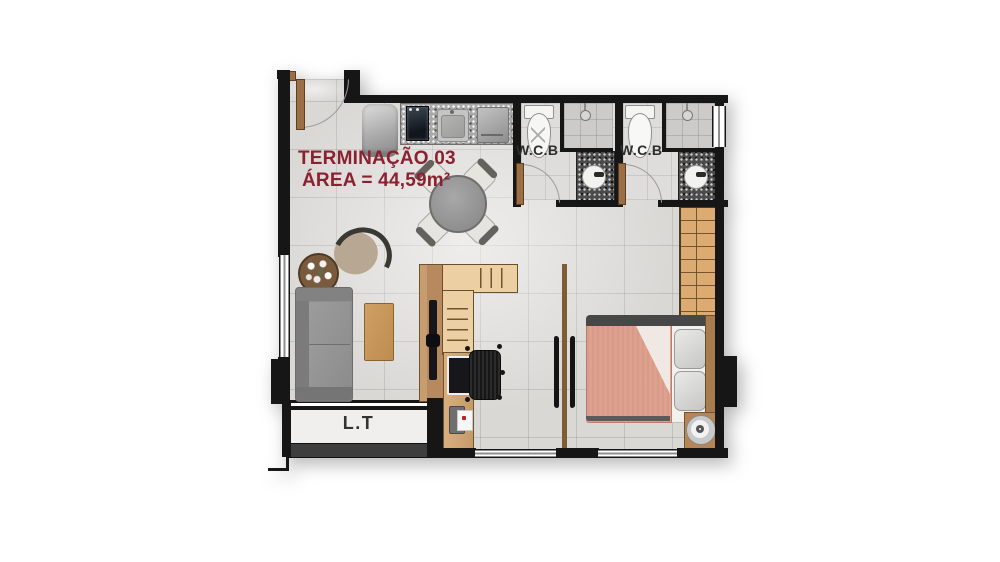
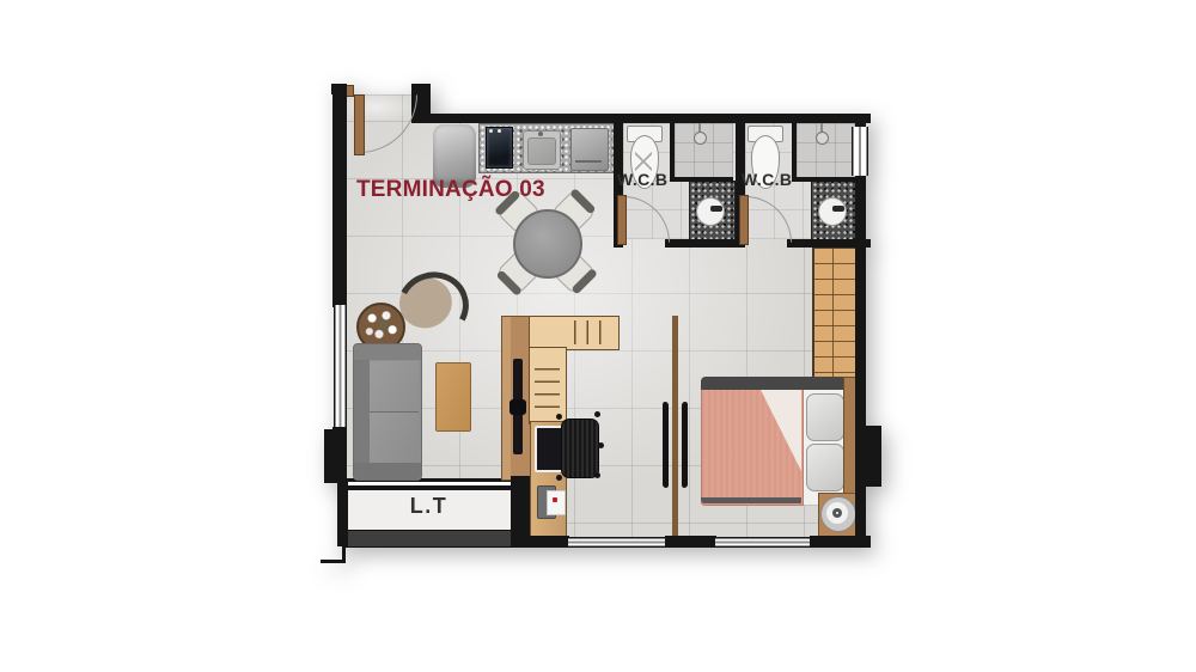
  L.T
  TERMINAÇÃO 03
- ÁREA = 44,59m²
  W.C.B
  W.C.B
